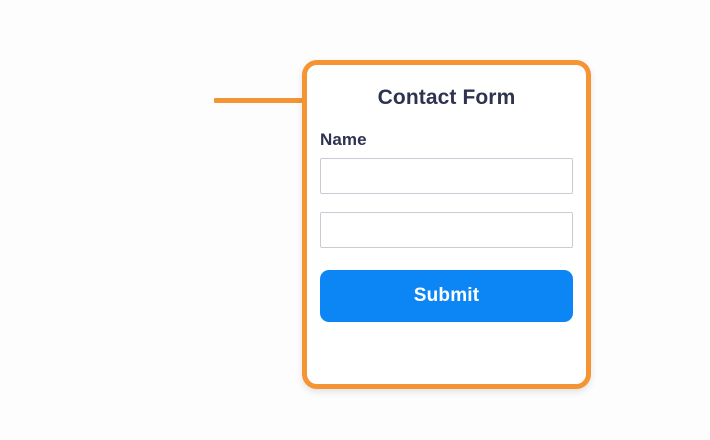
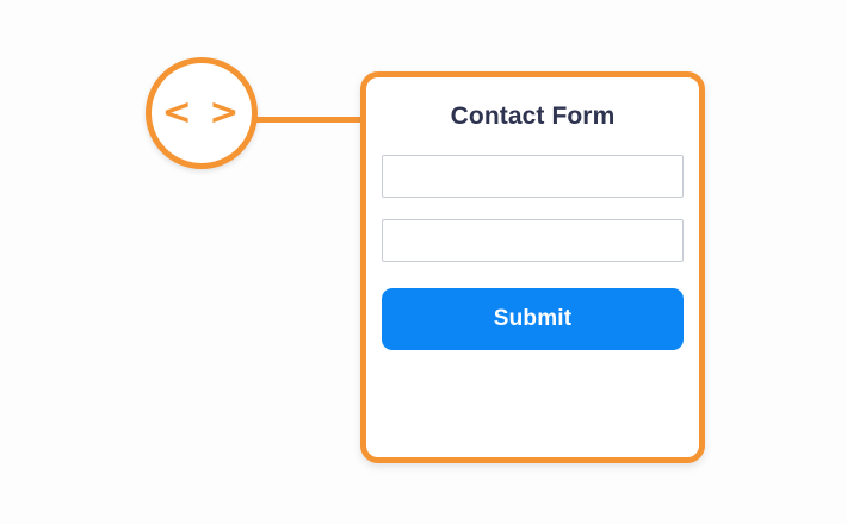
+ < >
  Contact Form
- Name
  Submit
